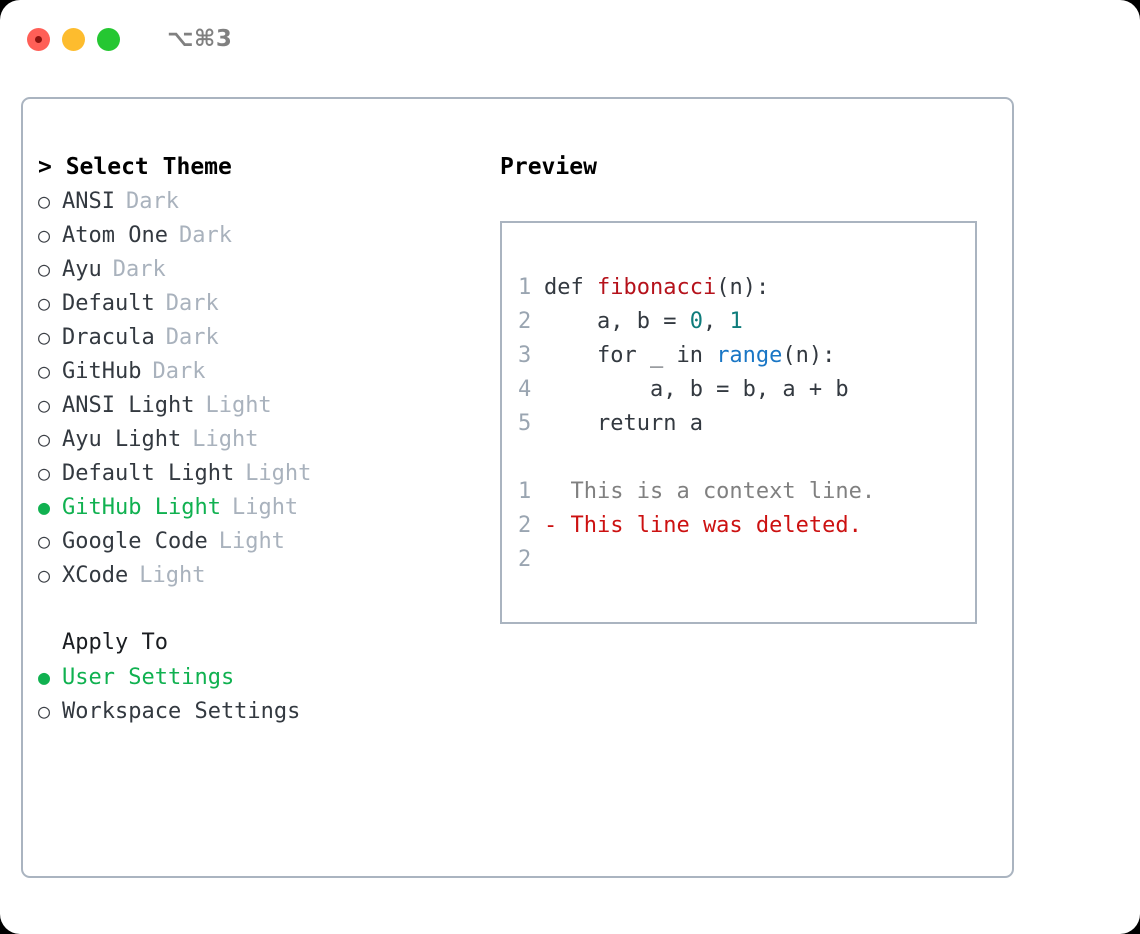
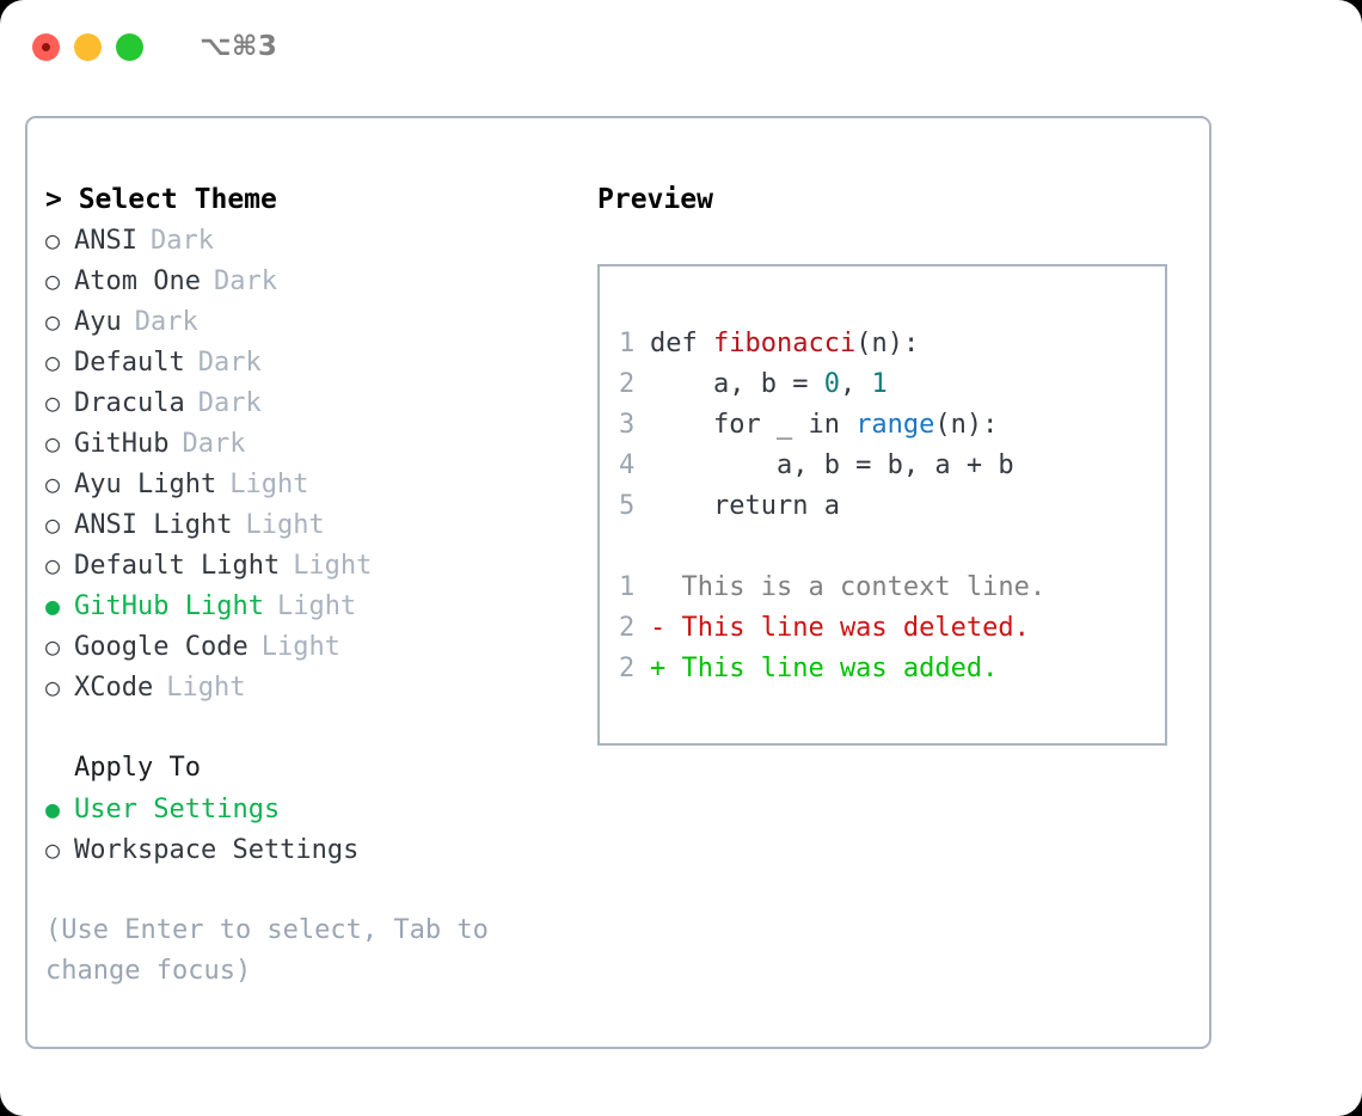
  ⌥⌘3
  > Select Theme
  ○
  ANSI
  Dark
  ○
  Atom One
  Dark
  ○
  Ayu
  Dark
  ○
  Default
  Dark
  ○
  Dracula
  Dark
  ○
  GitHub
  Dark
  ○
- ANSI Light
+ Ayu Light
  Light
  ○
- Ayu Light
+ ANSI Light
  Light
  ○
  Default Light
  Light
  ●
  GitHub Light
  Light
  ○
  Google Code
  Light
  ○
  XCode
  Light
  Apply To
  ●
  User Settings
  ○
  Workspace Settings
+ (Use Enter to select, Tab to change focus)
  Preview
  1
  def fibonacci(n):
  2
  a, b = 0, 1
  3
  for _ in range(n):
  4
  a, b = b, a + b
  5
  return a
  1
  This is a context line.
  2
  - This line was deleted.
  2
+ + This line was added.
